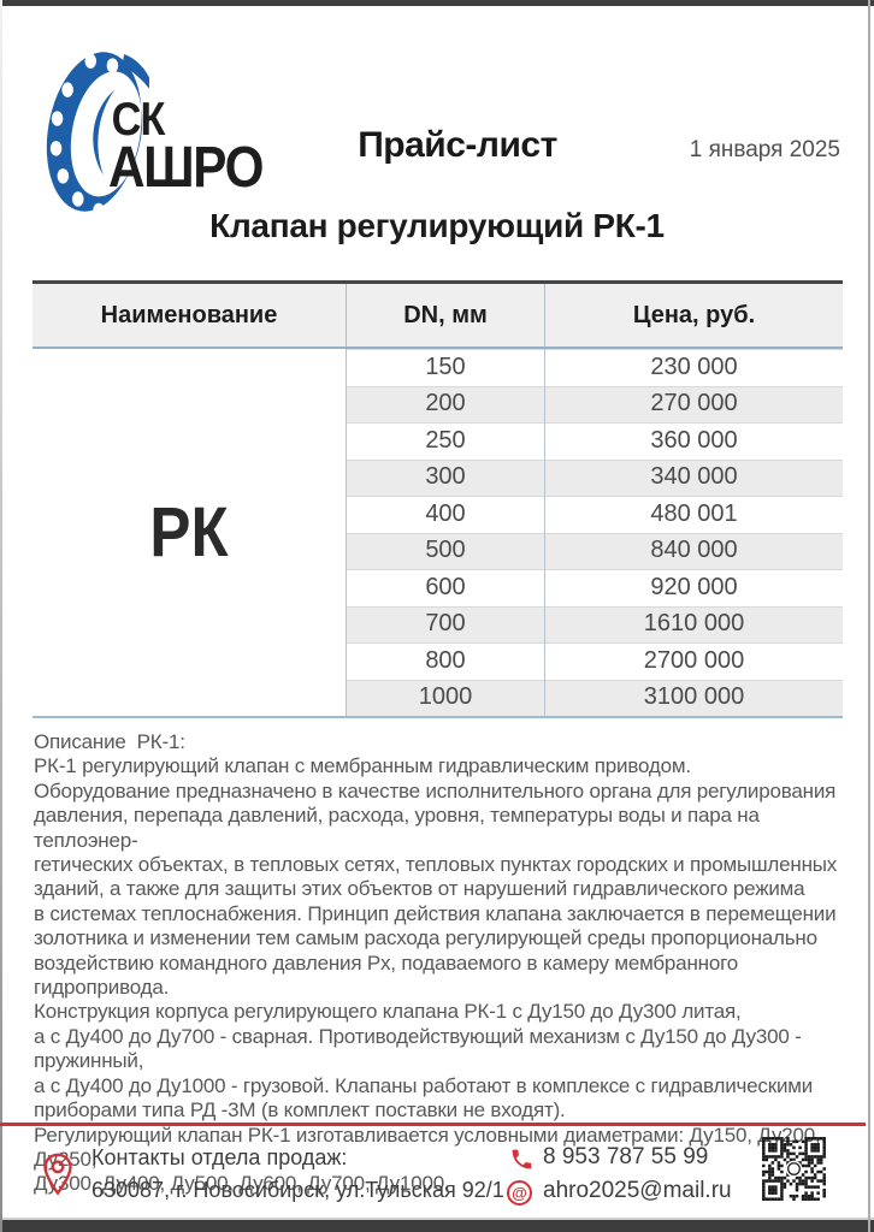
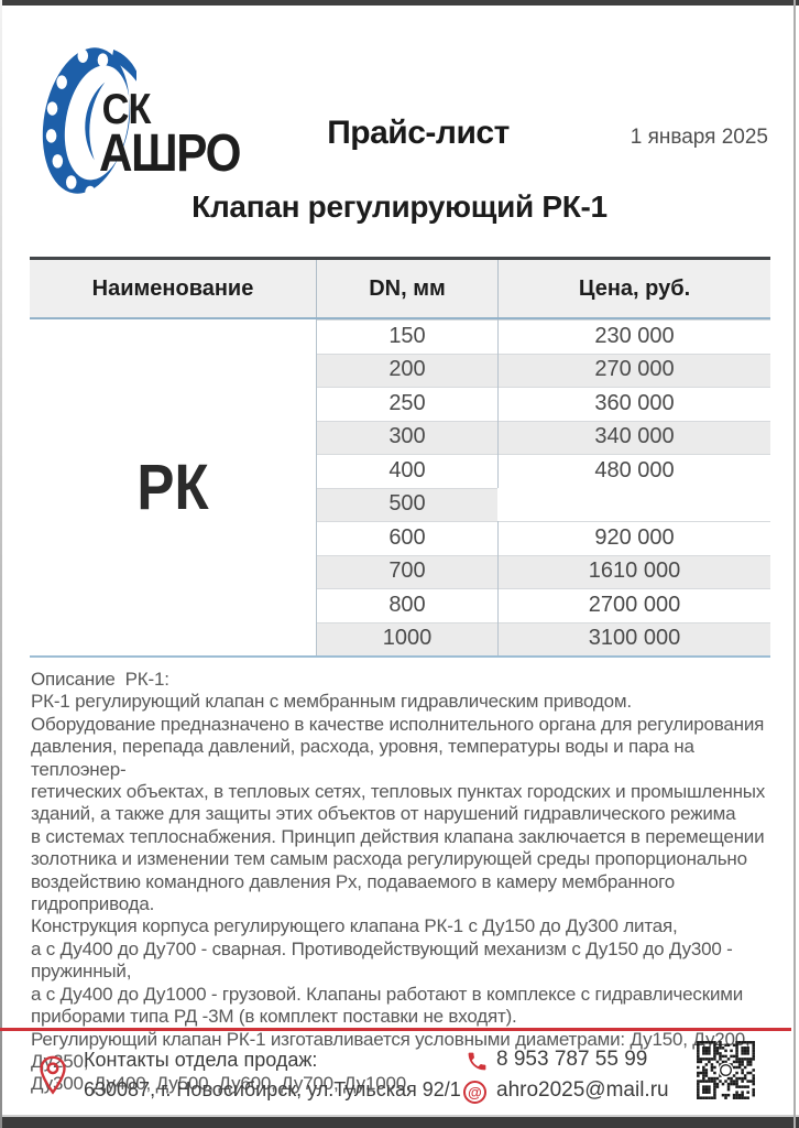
  СК
  АШРО
  Прайс-лист
  1 января 2025
  Клапан регулирующий РК-1
  Наименование
  DN, мм
  Цена, руб.
  РК
  150
  230 000
  200
  270 000
  250
  360 000
  300
  340 000
  400
- 480 001
+ 480 000
  500
- 840 000
  600
  920 000
  700
  1610 000
  800
  2700 000
  1000
  3100 000
  Описание РК-1:
  РК-1 регулирующий клапан с мембранным гидравлическим приводом.
  Оборудование предназначено в качестве исполнительного органа для регулирования
  давления, перепада давлений, расхода, уровня, температуры воды и пара на теплоэнер-
  гетических объектах, в тепловых сетях, тепловых пунктах городских и промышленных
  зданий, а также для защиты этих объектов от нарушений гидравлического режима
  в системах теплоснабжения. Принцип действия клапана заключается в перемещении
  золотника и изменении тем самым расхода регулирующей среды пропорционально
  воздействию командного давления Рх, подаваемого в камеру мембранного гидропривода.
  Конструкция корпуса регулирующего клапана РК-1 с Ду150 до Ду300 литая,
  а с Ду400 до Ду700 - сварная. Противодействующий механизм с Ду150 до Ду300 - пружинный,
  а с Ду400 до Ду1000 - грузовой. Клапаны работают в комплексе с гидравлическими
  приборами типа РД -3М (в комплект поставки не входят).
  Регулирующий клапан РК-1 изготавливается условными диаметрами: Ду150, Ду200, Ду250,
  Д00, Ду400, Ду500, Ду600, Ду700, Ду1000.
  Контакты отдела продаж:
  630087, г. Новосибирск, ул.Тульская 92/1
  8 953 787 55 99
  @
  ahro2025@mail.ru
